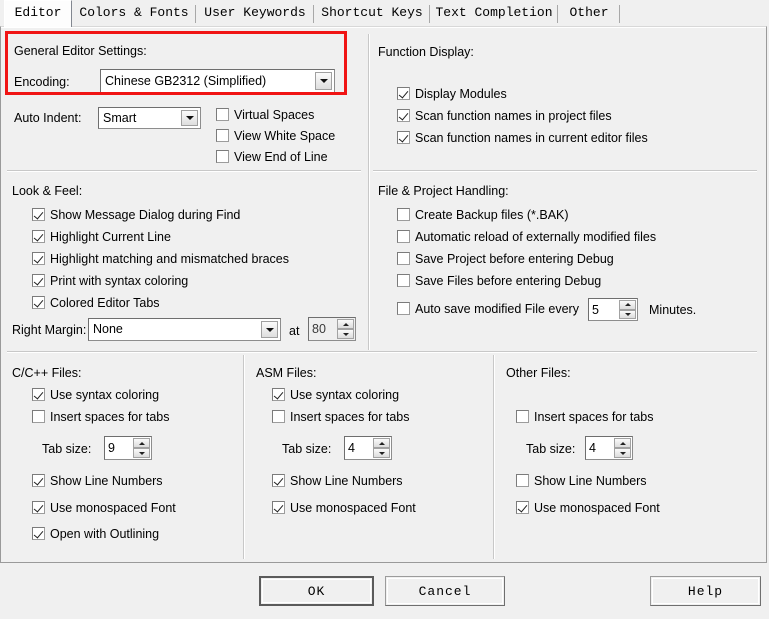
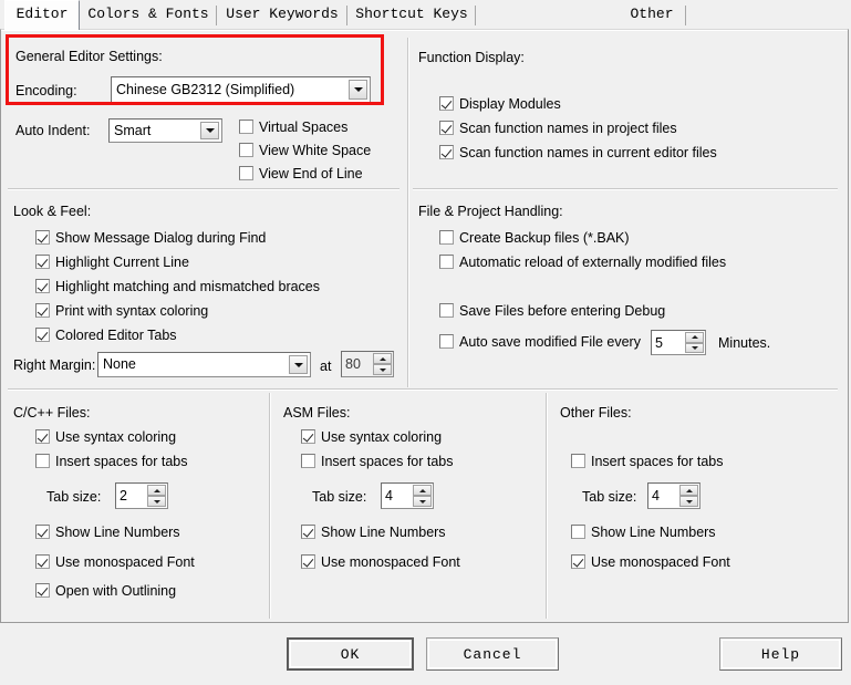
  Editor
  Colors & Fonts
  User Keywords
  Shortcut Keys
- Text Completion
  Other
  General Editor Settings:
  Encoding:
  Chinese GB2312 (Simplified)
  Auto Indent:
  Smart
  Virtual Spaces
  View White Space
  View End of Line
  Function Display:
  Display Modules
  Scan function names in project files
  Scan function names in current editor files
  Look & Feel:
  Show Message Dialog during Find
  Highlight Current Line
  Highlight matching and mismatched braces
  Print with syntax coloring
  Colored Editor Tabs
  Right Margin:
  None
  at
  80
  File & Project Handling:
  Create Backup files (*.BAK)
  Automatic reload of externally modified files
- Save Project before entering Debug
  Save Files before entering Debug
  Auto save modified File every
  5
  Minutes.
  C/C++ Files:
  Use syntax coloring
  Insert spaces for tabs
  Tab size:
- 9
+ 2
  Show Line Numbers
  Use monospaced Font
  Open with Outlining
  ASM Files:
  Use syntax coloring
  Insert spaces for tabs
  Tab size:
  4
  Show Line Numbers
  Use monospaced Font
  Other Files:
  Insert spaces for tabs
  Tab size:
  4
  Show Line Numbers
  Use monospaced Font
  OK
  Cancel
  Help
